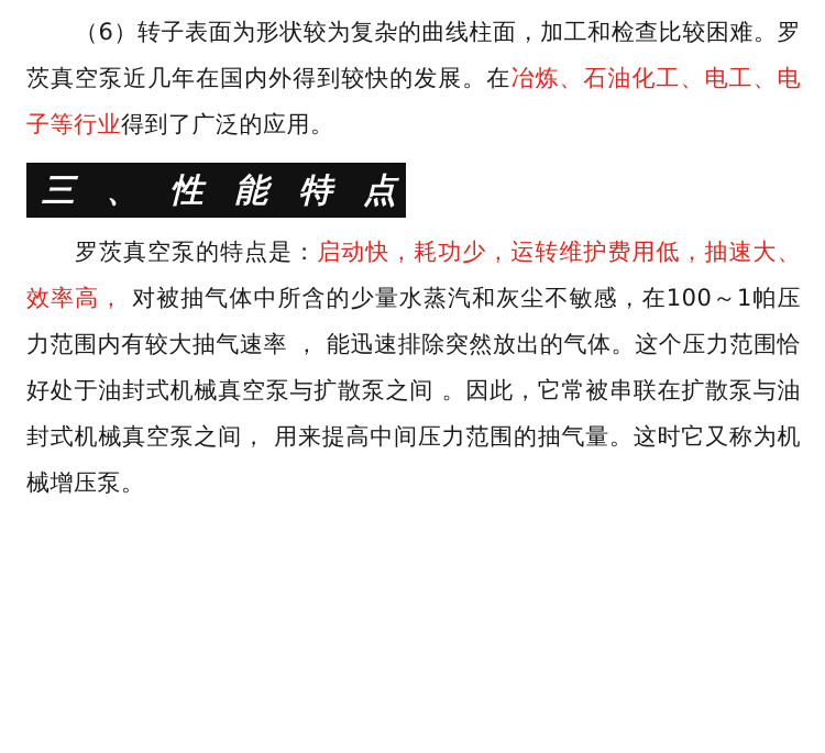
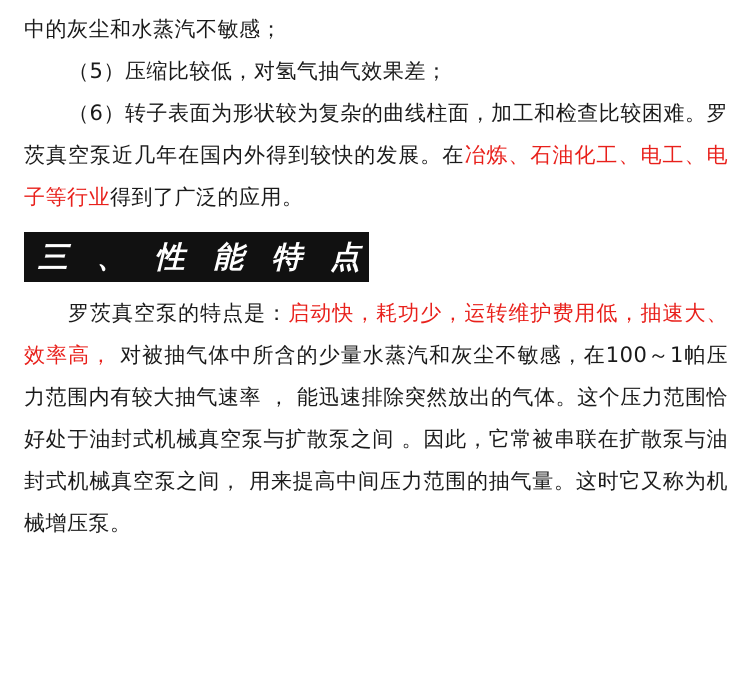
+ 中的灰尘和水蒸汽不敏感；
+ （5）压缩比较低，对氢气抽气效果差；
  （6）转子表面为形状较为复杂的曲线柱面，加工和检查比较困难。罗茨真空泵近几年在国内外得到较快的发展。在冶炼、石油化工、电工、电子等行业得到了广泛的应用。
  三 、 性 能 特 点
  罗茨真空泵的特点是：启动快，耗功少，运转维护费用低，抽速大、效率高， 对被抽气体中所含的少量水蒸汽和灰尘不敏感，在100～1帕压力范围内有较大抽气速率 ， 能迅速排除突然放出的气体。这个压力范围恰好处于油封式机械真空泵与扩散泵之间 。因此，它常被串联在扩散泵与油封式机械真空泵之间， 用来提高中间压力范围的抽气量。这时它又称为机械增压泵。
